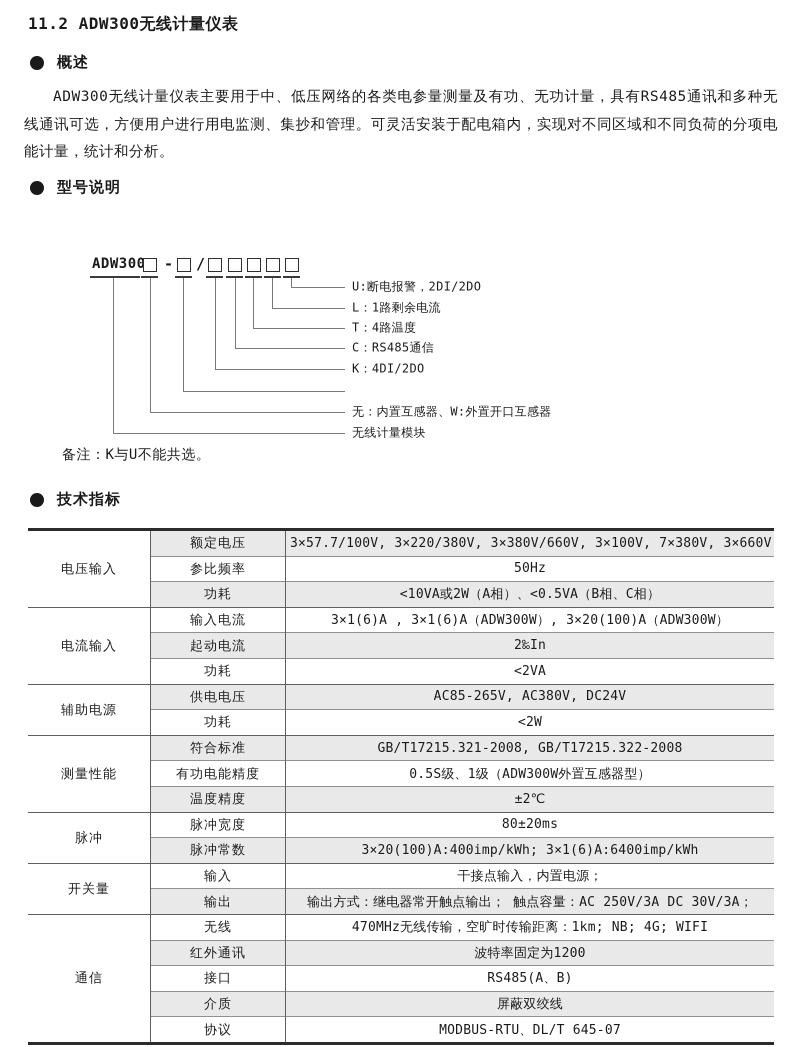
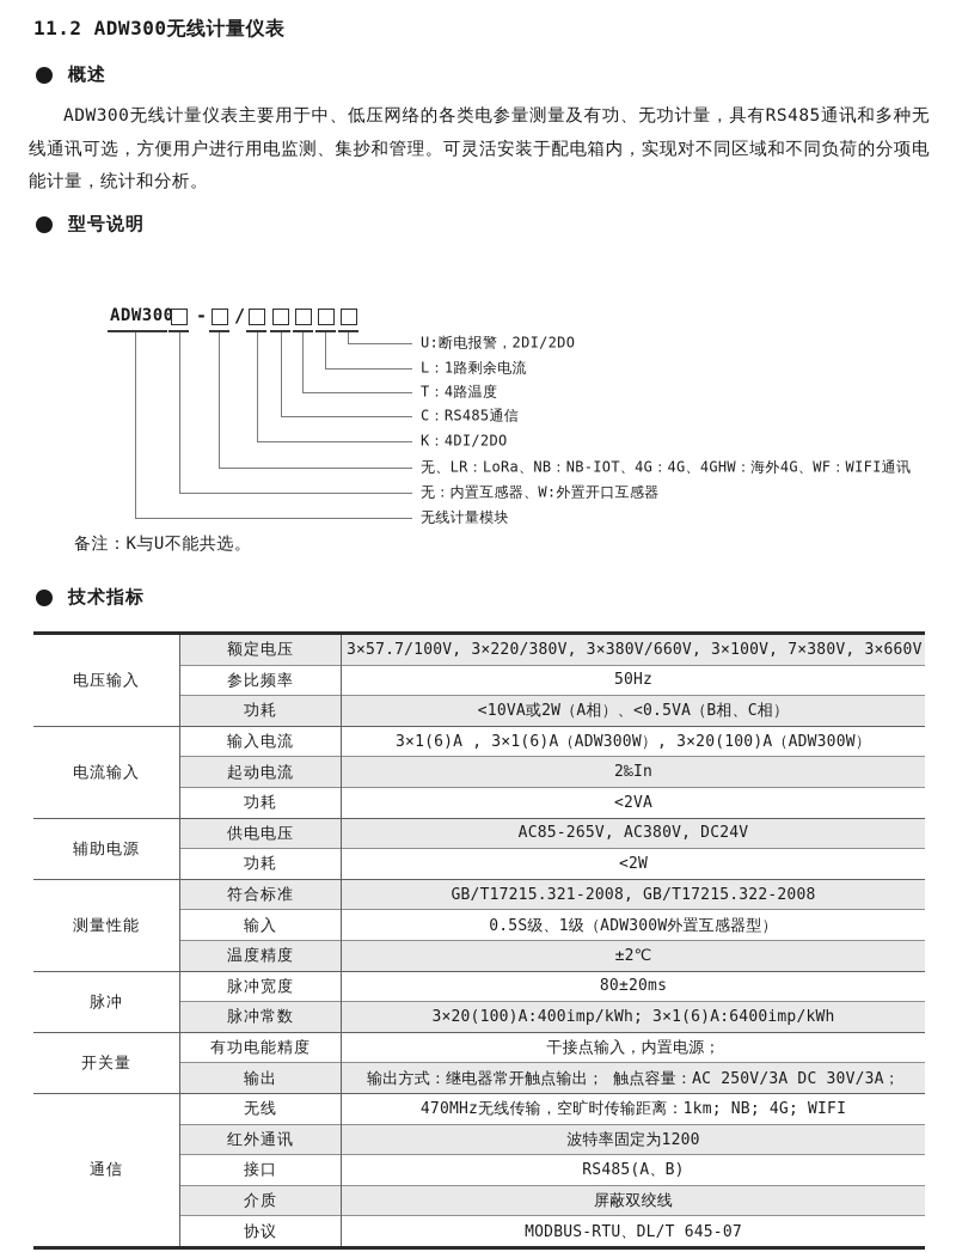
  11.2 ADW300无线计量仪表
  概述
  ADW300无线计量仪表主要用于中、低压网络的各类电参量测量及有功、无功计量，具有RS485通讯和多种无线通讯可选，方便用户进行用电监测、集抄和管理。可灵活安装于配电箱内，实现对不同区域和不同负荷的分项电能计量，统计和分析。
  型号说明
  ADW300
  -
  /
  U:断电报警，2DI/2DO
  L：1路剩余电流
  T：4路温度
  C：RS485通信
  K：4DI/2DO
+ 无、LR：LoRa、NB：NB-IOT、4G：4G、4GHW：海外4G、WF：WIFI通讯
  无：内置互感器、W:外置开口互感器
  无线计量模块
  备注：K与U不能共选。
  技术指标
  电压输入	额定电压	3×57.7/100V, 3×220/380V, 3×380V/660V, 3×100V, 7×380V, 3×660V
  参比频率	50Hz
  功耗	<10VA或2W（A相）、<0.5VA（B相、C相）
  电流输入	输入电流	3×1(6)A , 3×1(6)A（ADW300W）, 3×20(100)A（ADW300W）
  起动电流	2‰In
  功耗	<2VA
  辅助电源	供电电压	AC85-265V, AC380V, DC24V
  功耗	<2W
  测量性能	符合标准	GB/T17215.321-2008, GB/T17215.322-2008
- 有功电能精度	0.5S级、1级（ADW300W外置互感器型）
+ 输入	0.5S级、1级（ADW300W外置互感器型）
  温度精度	±2℃
  脉冲	脉冲宽度	80±20ms
  脉冲常数	3×20(100)A:400imp/kWh; 3×1(6)A:6400imp/kWh
- 开关量	输入	干接点输入，内置电源；
+ 开关量	有功电能精度	干接点输入，内置电源；
  输出	输出方式：继电器常开触点输出； 触点容量：AC 250V/3A DC 30V/3A；
  通信	无线	470MHz无线传输，空旷时传输距离：1km; NB; 4G; WIFI
  红外通讯	波特率固定为1200
  接口	RS485(A、B)
  介质	屏蔽双绞线
  协议	MODBUS-RTU、DL/T 645-07
